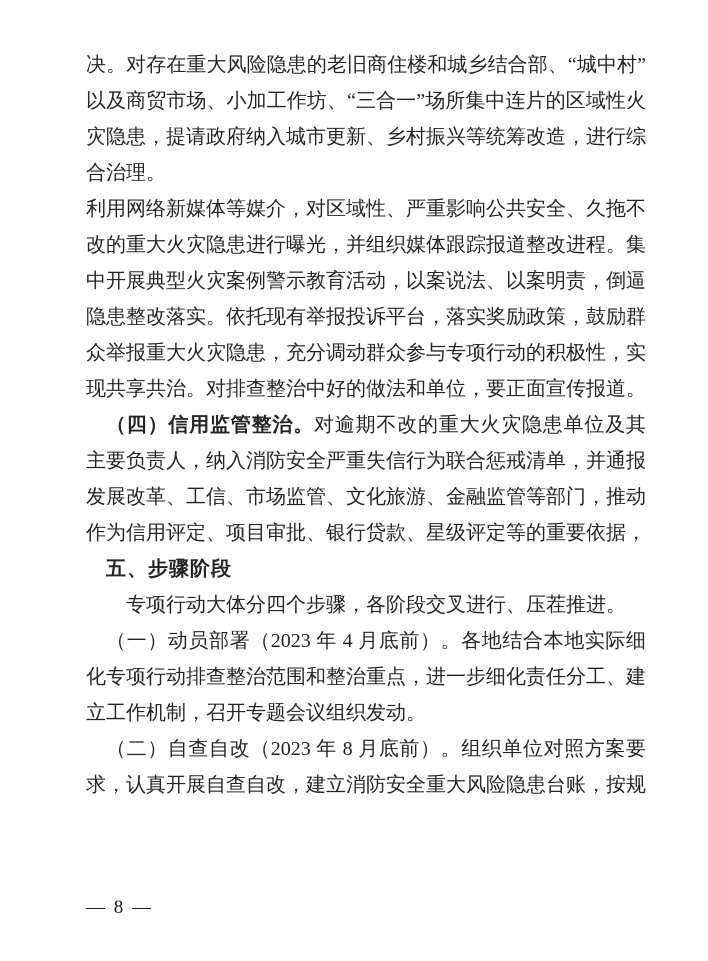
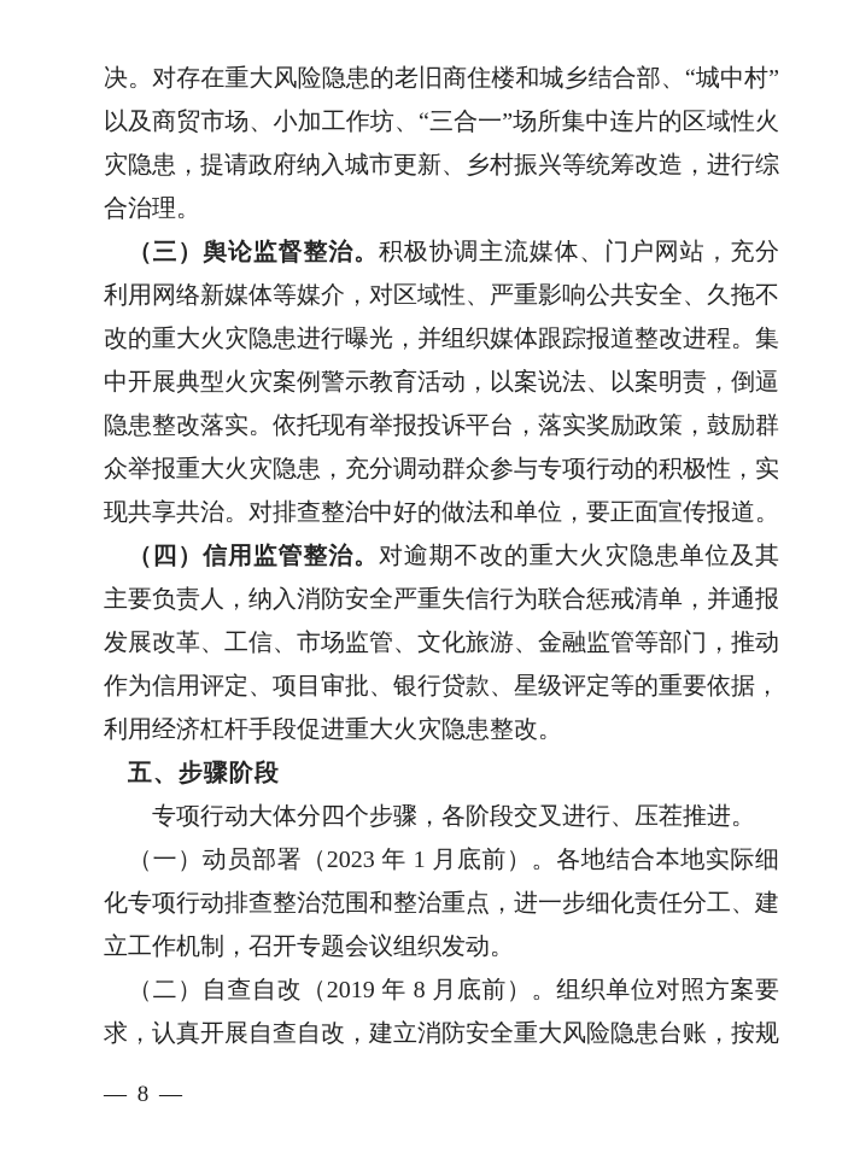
  决。对存在重大风险隐患的老旧商住楼和城乡结合部、“城中村”
  以及商贸市场、小加工作坊、“三合一”场所集中连片的区域性火
  灾隐患，提请政府纳入城市更新、乡村振兴等统筹改造，进行综
  合治理。
+ （三）舆论监督整治。积极协调主流媒体、门户网站，充分
  利用网络新媒体等媒介，对区域性、严重影响公共安全、久拖不
  改的重大火灾隐患进行曝光，并组织媒体跟踪报道整改进程。集
  中开展典型火灾案例警示教育活动，以案说法、以案明责，倒逼
  隐患整改落实。依托现有举报投诉平台，落实奖励政策，鼓励群
  众举报重大火灾隐患，充分调动群众参与专项行动的积极性，实
  现共享共治。对排查整治中好的做法和单位，要正面宣传报道。
  （四）信用监管整治。对逾期不改的重大火灾隐患单位及其
  主要负责人，纳入消防安全严重失信行为联合惩戒清单，并通报
  发展改革、工信、市场监管、文化旅游、金融监管等部门，推动
  作为信用评定、项目审批、银行贷款、星级评定等的重要依据，
+ 利用经济杠杆手段促进重大火灾隐患整改。
  五、步骤阶段
  专项行动大体分四个步骤，各阶段交叉进行、压茬推进。
- （一）动员部署（2023 年 4 月底前）。各地结合本地实际细
+ （一）动员部署（2023 年 1 月底前）。各地结合本地实际细
  化专项行动排查整治范围和整治重点，进一步细化责任分工、建
  立工作机制，召开专题会议组织发动。
- （二）自查自改（2023 年 8 月底前）。组织单位对照方案要
+ （二）自查自改（2019 年 8 月底前）。组织单位对照方案要
  求，认真开展自查自改，建立消防安全重大风险隐患台账，按规
  — 8 —
